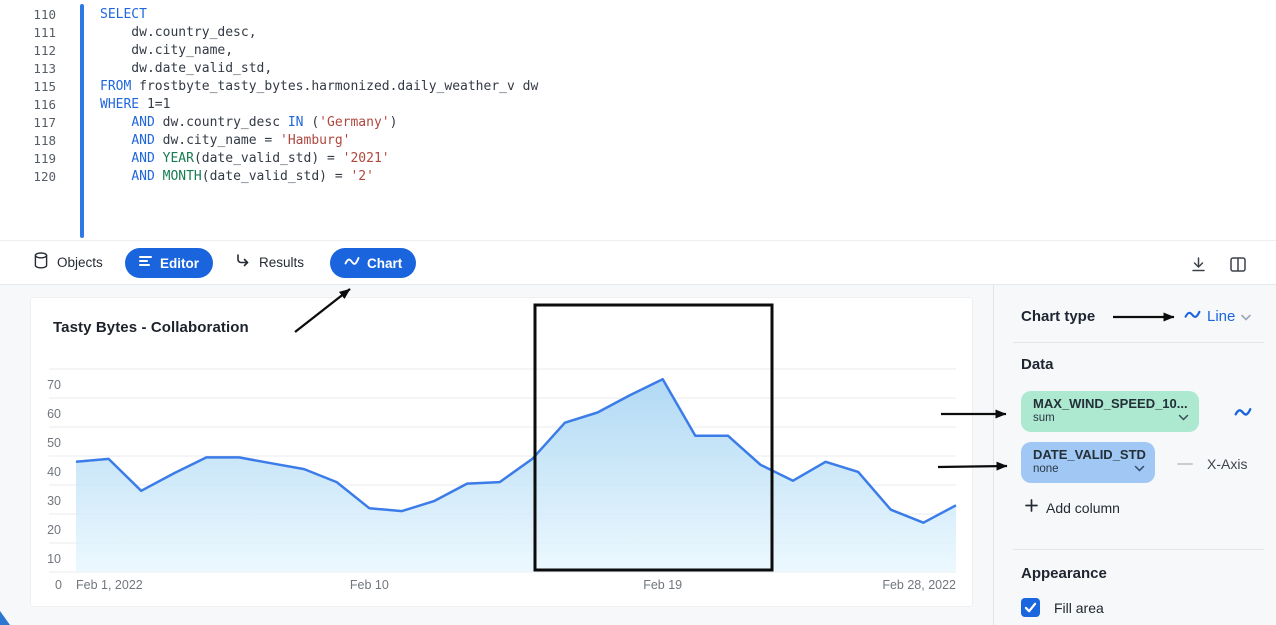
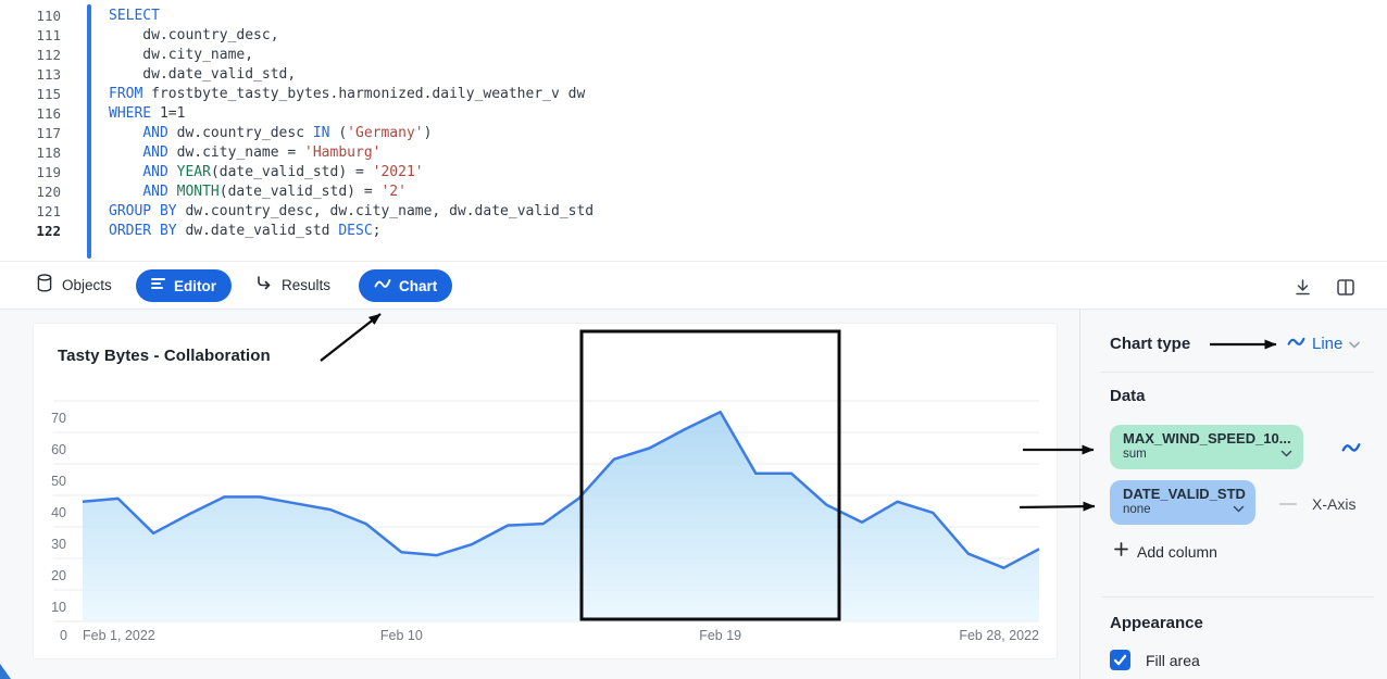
  110
  SELECT
  111
  dw.country_desc,
  112
  dw.city_name,
  113
  dw.date_valid_std,
  115
  FROM frostbyte_tasty_bytes.harmonized.daily_weather_v dw
  116
  WHERE 1=1
  117
  AND dw.country_desc IN ('Germany')
  118
  AND dw.city_name = 'Hamburg'
  119
  AND YEAR(date_valid_std) = '2021'
  120
  AND MONTH(date_valid_std) = '2'
+ 121
+ GROUP BY dw.country_desc, dw.city_name, dw.date_valid_std
+ 122
+ ORDER BY dw.date_valid_std DESC;
  Objects
  Editor
  Results
  Chart
  0
  10
  20
  30
  40
  50
  60
  70
  Feb 1, 2022
  Feb 10
  Feb 19
  Feb 28, 2022
  Tasty Bytes - Collaboration
  Chart type
  Line
  Data
  MAX_WIND_SPEED_1
  sum
  DATE_VALID_S
  none
  X-Axis
  Add column
  Appearance
  Fill area
